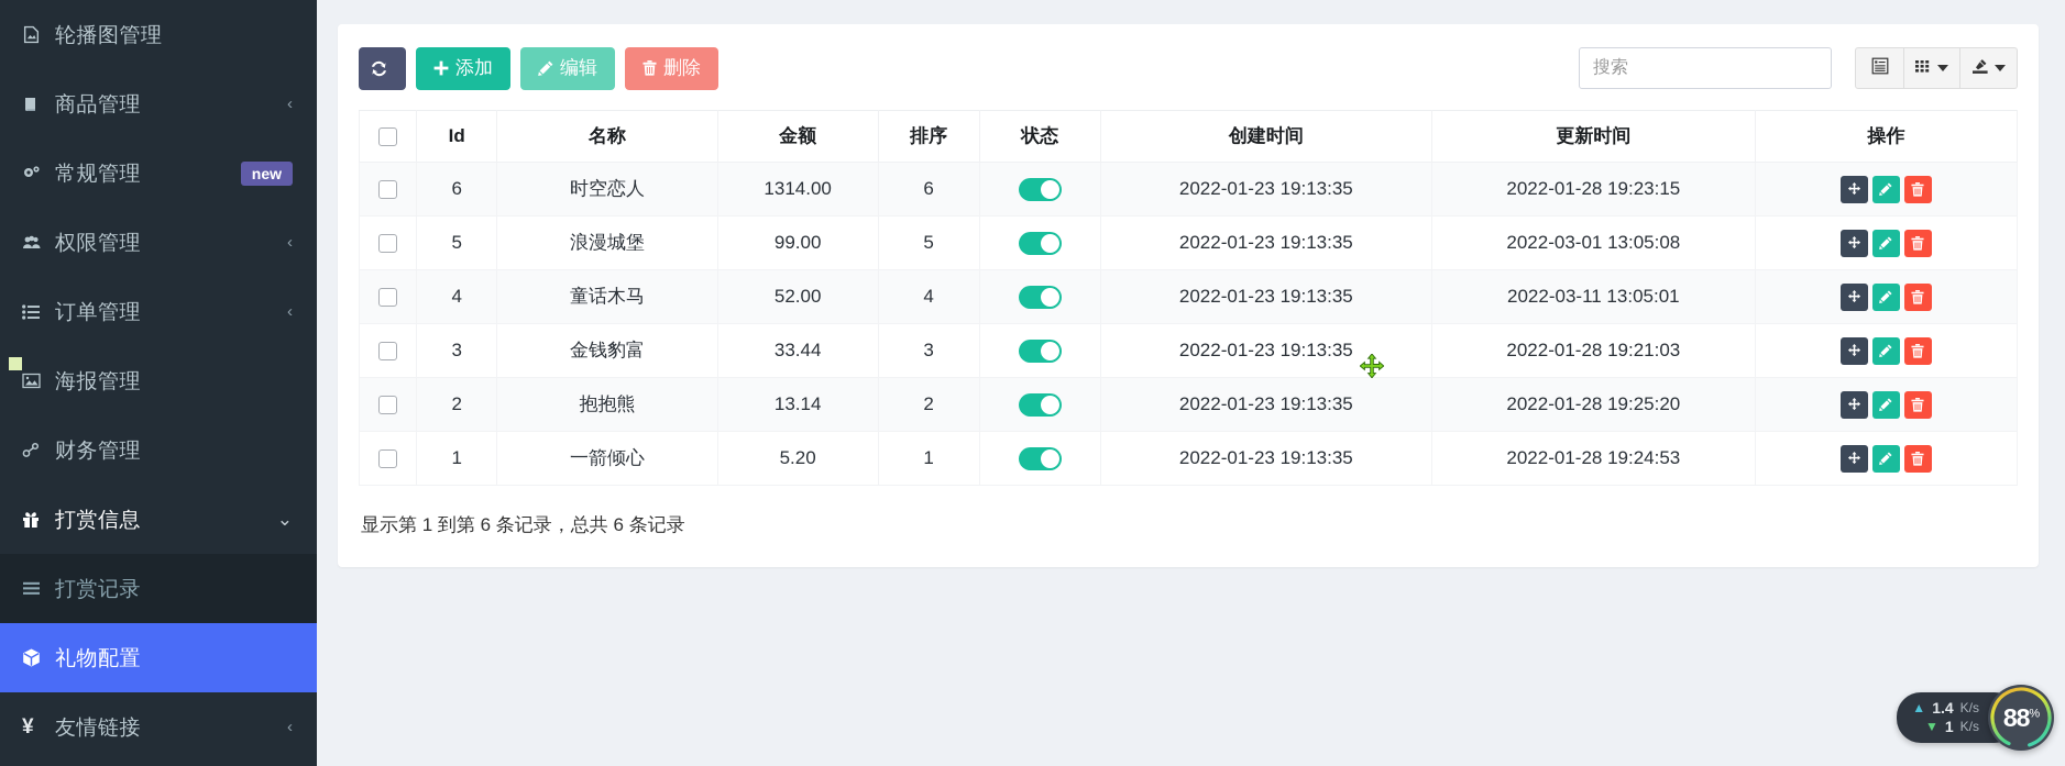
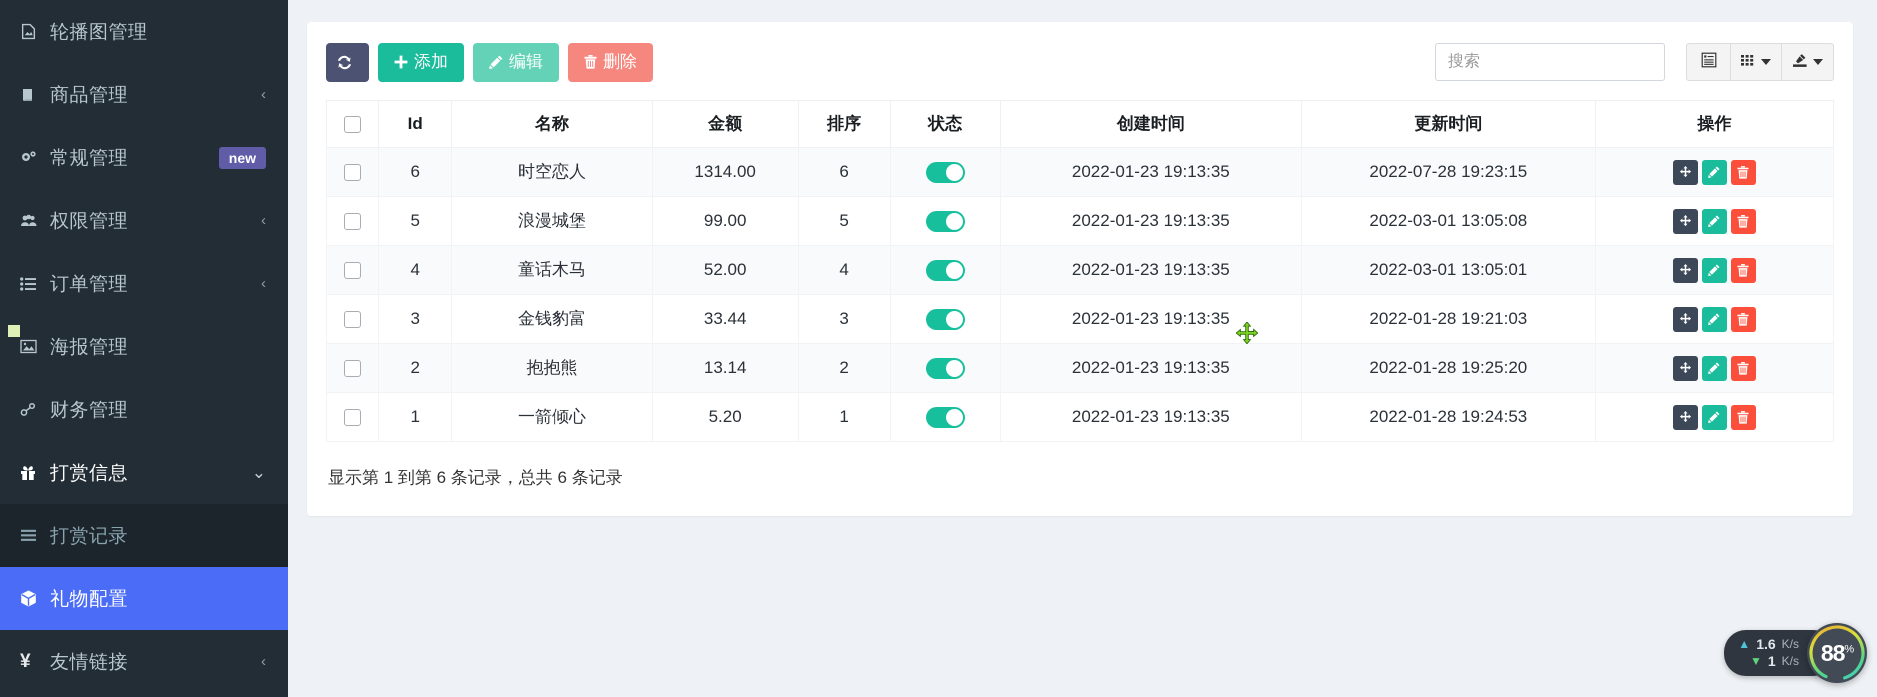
  轮播图管理
  商品管理
  ‹
  常规管理
  new
  权限管理
  ‹
  订单管理
  ‹
  海报管理
  财务管理
  打赏信息
  ⌄
  打赏记录
  礼物配置
  ¥
  友情链接
  ‹
  添加
  编辑
  删除
  搜索
  	Id	名称	金额	排序	状态	创建时间	更新时间	操作
- 	6	时空恋人	1314.00	6		2022-01-23 19:13:35	2022-01-28 19:23:15
+ 	6	时空恋人	1314.00	6		2022-01-23 19:13:35	2022-07-28 19:23:15
  	5	浪漫城堡	99.00	5		2022-01-23 19:13:35	2022-03-01 13:05:08
- 	4	童话木马	52.00	4		2022-01-23 19:13:35	2022-03-11 13:05:01
+ 	4	童话木马	52.00	4		2022-01-23 19:13:35	2022-03-01 13:05:01
  	3	金钱豹富	33.44	3		2022-01-23 19:13:35	2022-01-28 19:21:03
  	2	抱抱熊	13.14	2		2022-01-23 19:13:35	2022-01-28 19:25:20
  	1	一箭倾心	5.20	1		2022-01-23 19:13:35	2022-01-28 19:24:53
  显示第 1 到第 6 条记录，总共 6 条记录
  ▲
- 1.4
+ 1.6
  K/s
  ▼
  1
  K/s
  88%
